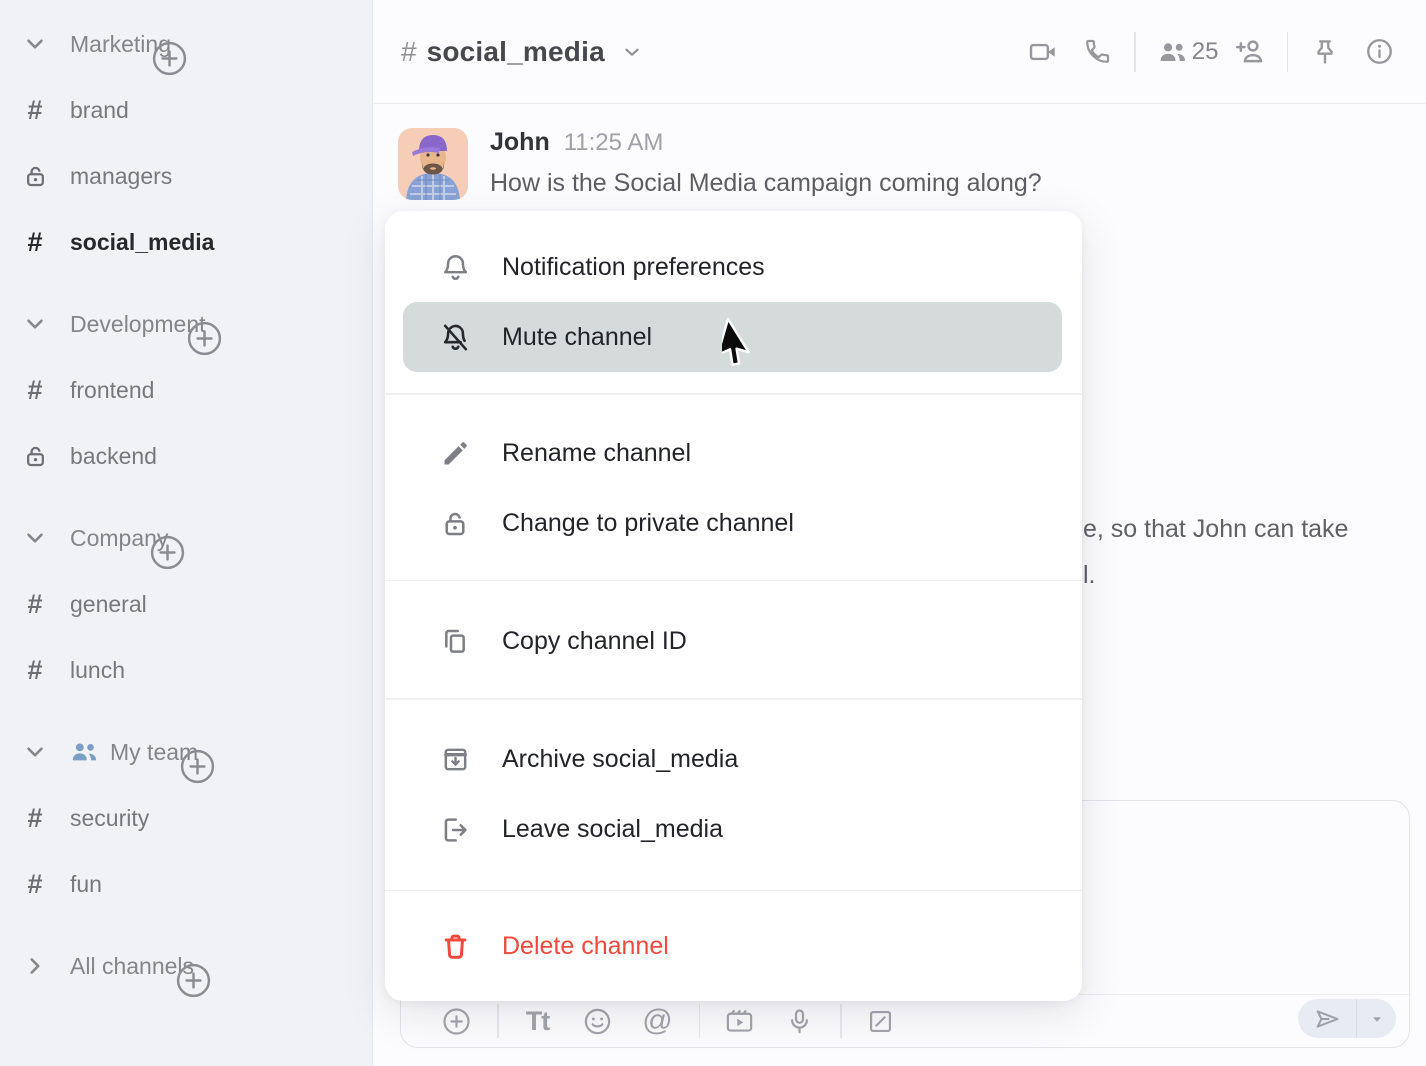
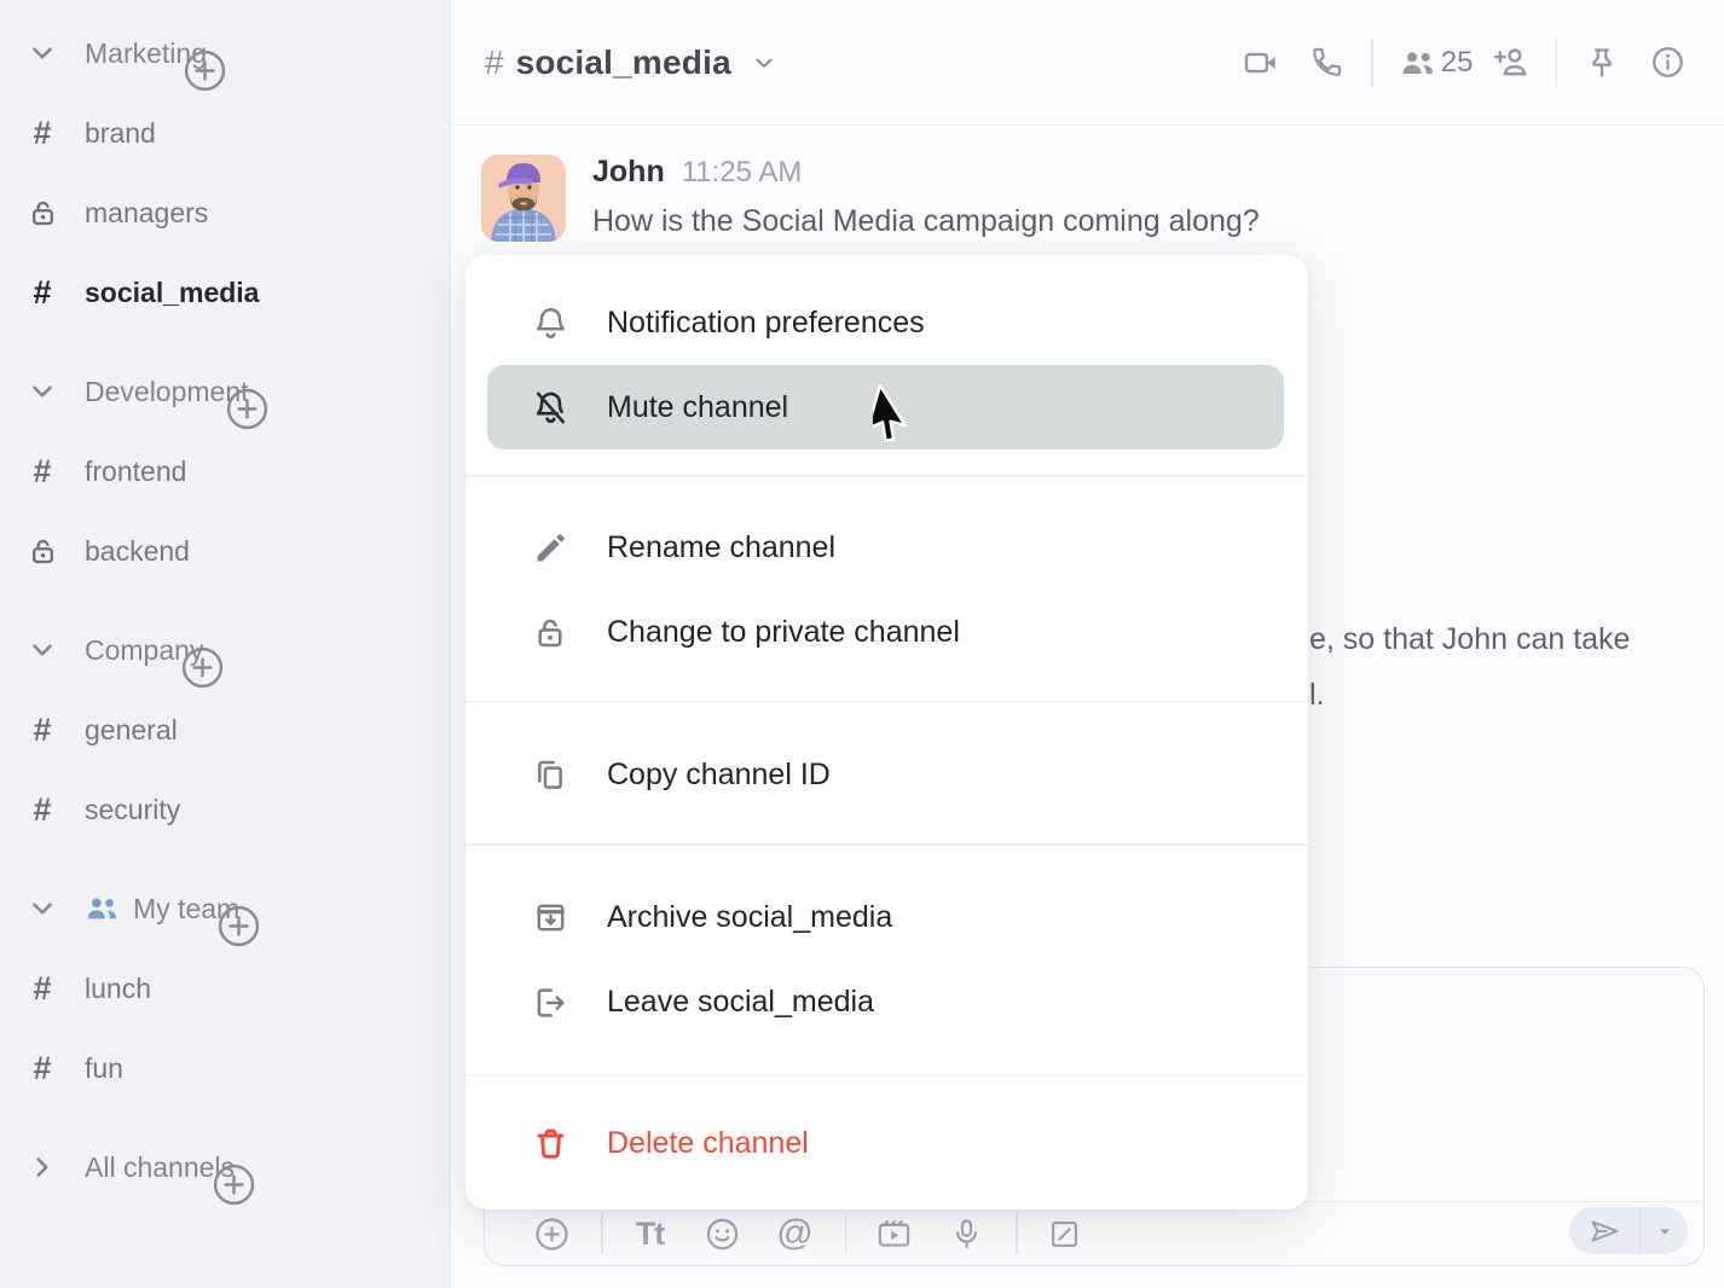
  Marketin
  #
  brand
  managers
  #
  social_media
  Developmen
  #
  frontend
  backend
  Compan
  #
  general
  #
- lunch
+ security
  My team
  #
- security
+ lunch
  #
  fun
  All channel
  #
  social_media
  25
  John
  11:25 AM
  How is the Social Media campaign coming along?
  e, so that John can take
  l.
  Tt
  @
  Notification preferences
  Mute channel
  Rename channel
  Change to private channel
  Copy channel ID
  Archive social_media
  Leave social_media
  Delete channel
